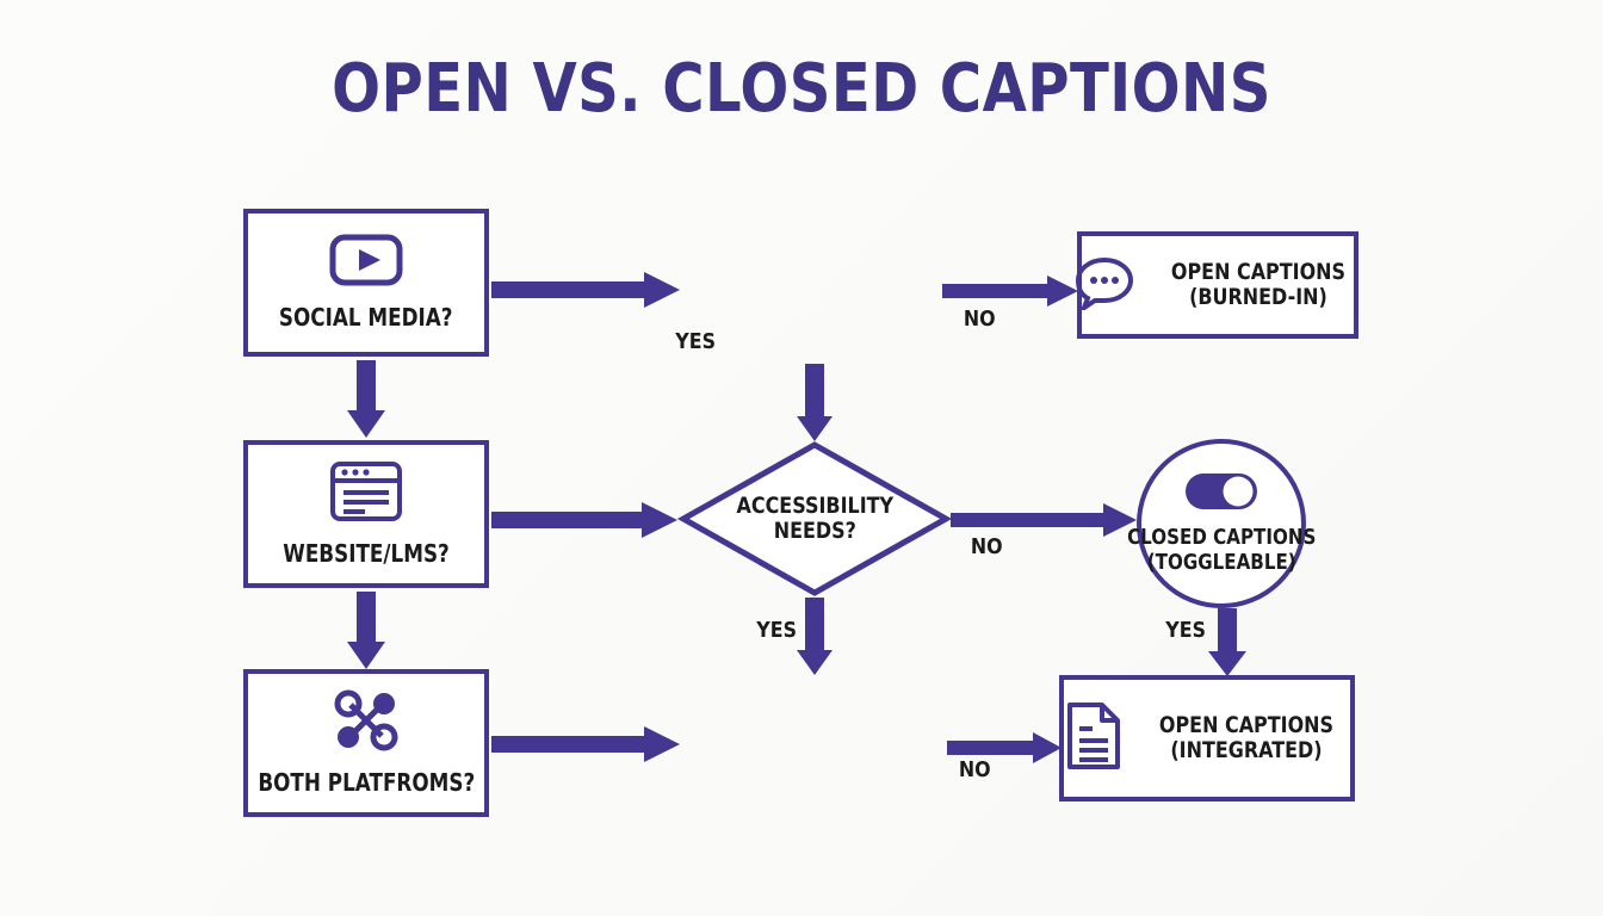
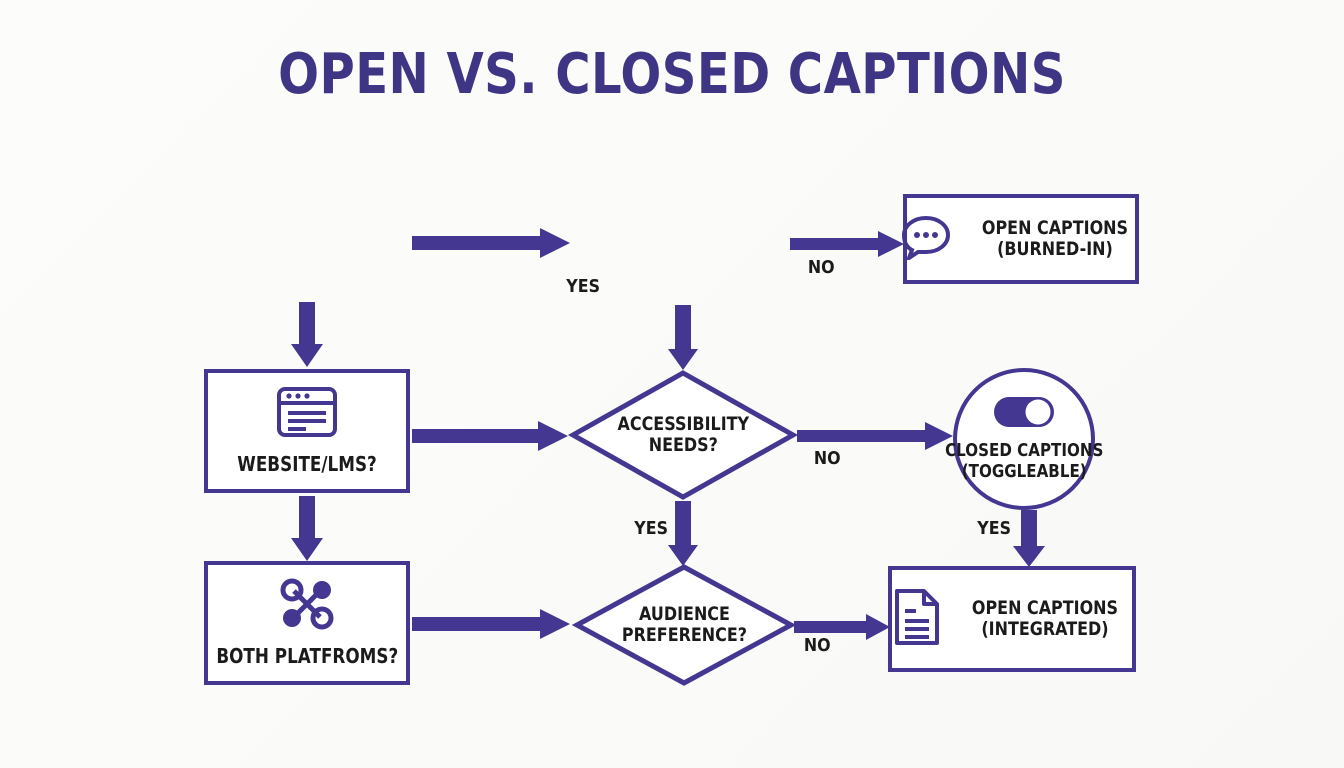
  OPEN VS. CLOSED CAPTIONS
  YES
  NO
  NO
  YES
  NO
  YES
- SOCIAL MEDIA?
  WEBSITE/LMS?
  BOTH PLATFROMS?
  ACCESSIBILITY
  NEEDS?
+ AUDIENCE
+ PREFERENCE?
  OPEN CAPTIONS
  (BURNED-IN)
  CLOSED CAPTIONS
  (TOGGLEABLE)
  OPEN CAPTIONS
  (INTEGRATED)
